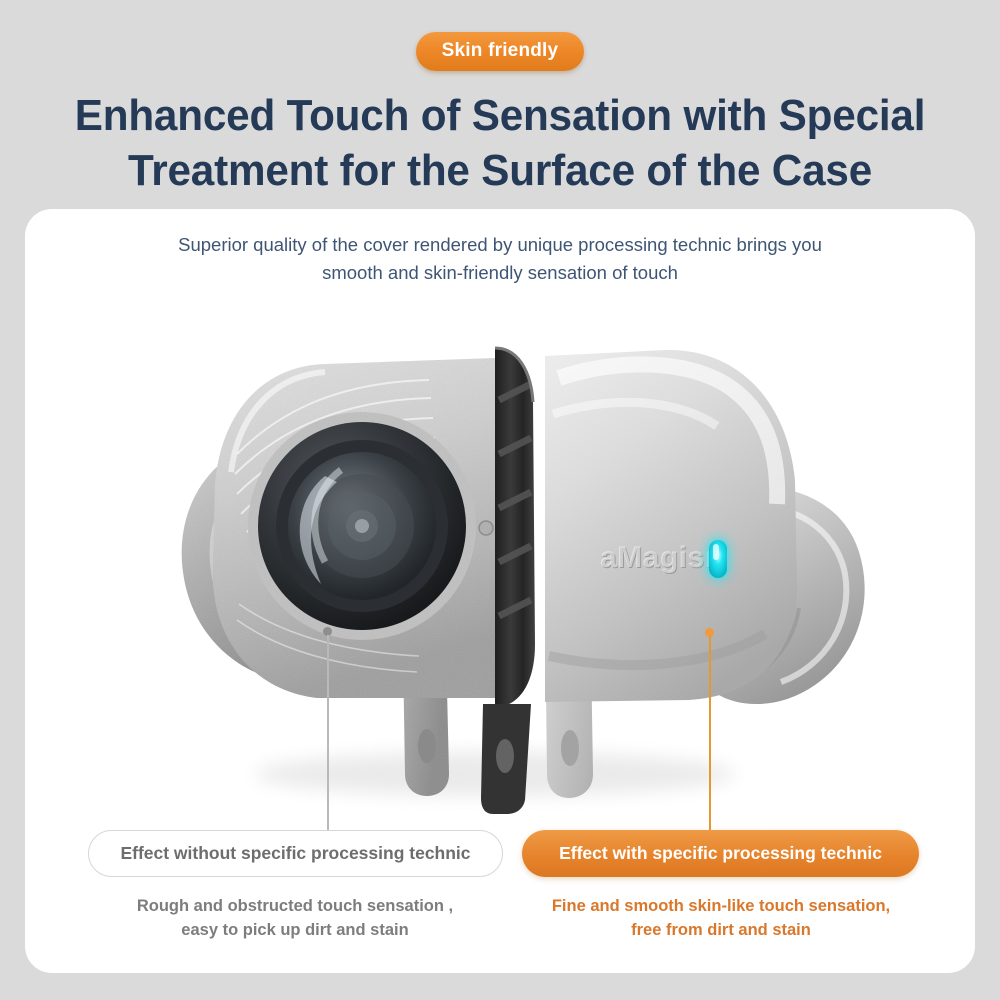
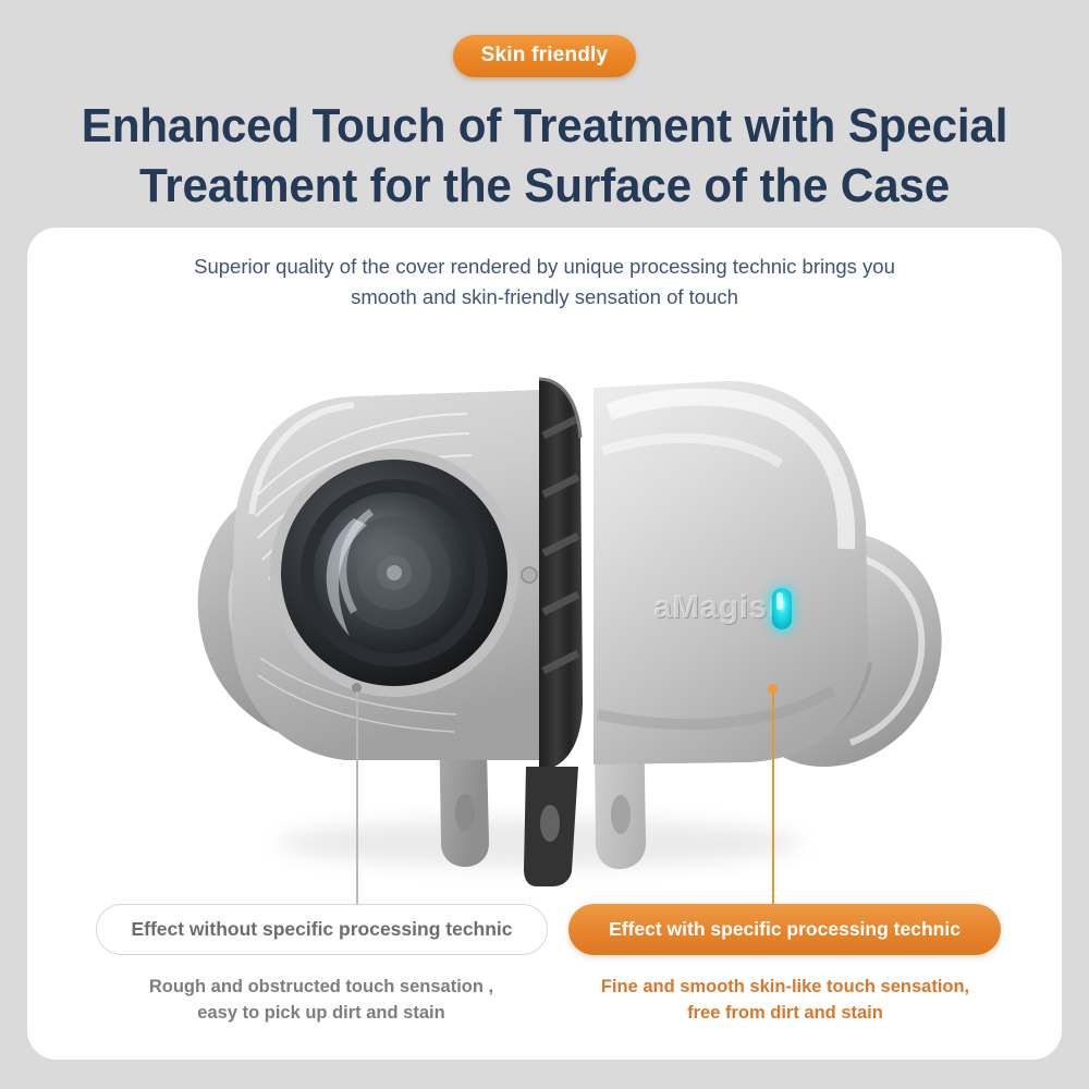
  Skin friendly
- Enhanced Touch of Sensation with Special
+ Enhanced Touch of Treatment with Special
  Treatment for the Surface of the Case
  Superior quality of the cover rendered by unique processing technic brings you
  smooth and skin-friendly sensation of touch
  aMagis
  Effect without specific processing technic
  Effect with specific processing technic
  Rough and obstructed touch sensation ,
  easy to pick up dirt and stain
  Fine and smooth skin-like touch sensation,
  free from dirt and stain
